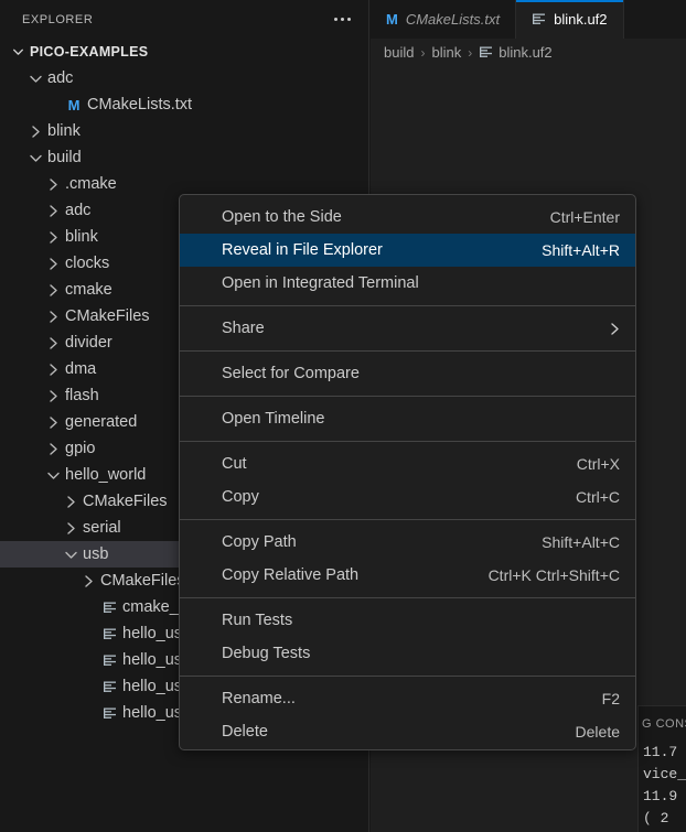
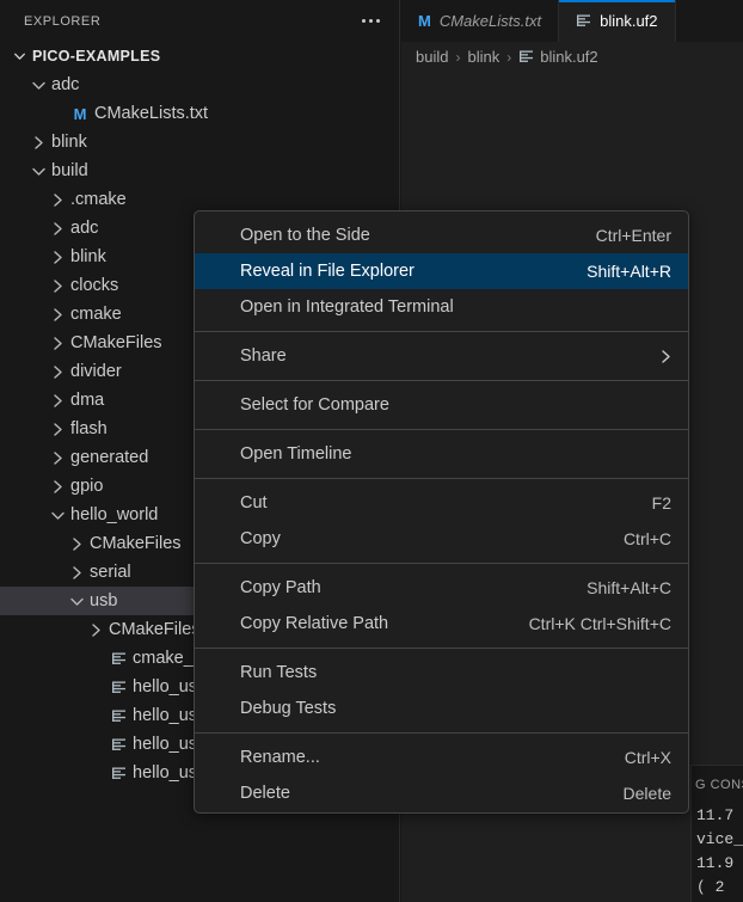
  EXPLORER
  PICO-EXAMPLES
  adc
  M
  CMakeLists.txt
  blink
  build
  .cmake
  adc
  blink
  clocks
  cmake
  CMakeFiles
  divider
  dma
  flash
  generated
  gpio
  hello_world
  CMakeFiles
  serial
  usb
  CMakeFile
  M
  CMakeLists.txt
  blink.uf2
  build
  ›
  blink
  ›
  blink.uf2
  G CON
  11.7
  vice_
  11.9
  ( 2
  Open to the Side
  Ctrl+Enter
  Reveal in File Explorer
  Shift+Alt+R
  Open in Integrated Terminal
  Share
  Select for Compare
  Open Timeline
  Cut
- Ctrl+X
+ F2
  Copy
  Ctrl+C
  Copy Path
  Shift+Alt+C
  Copy Relative Path
  Ctrl+K Ctrl+Shift+C
  Run Tests
  Debug Tests
  Rename...
- F2
+ Ctrl+X
  Delete
  Delete
